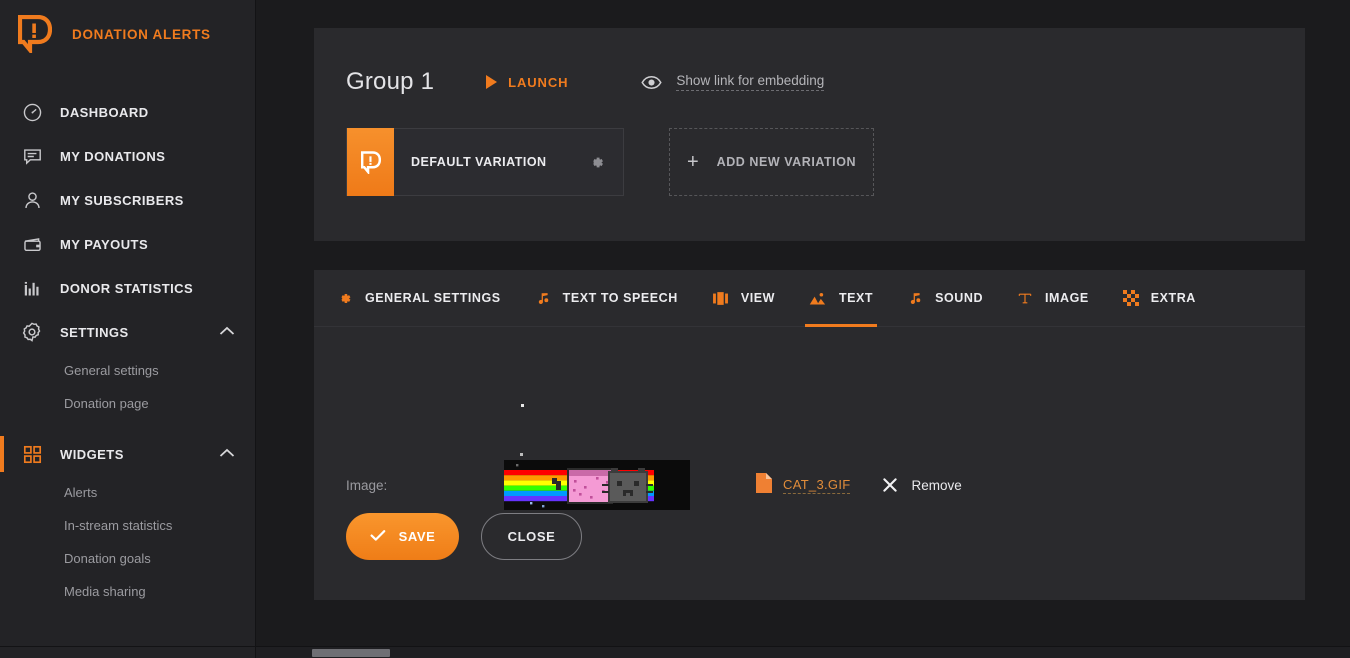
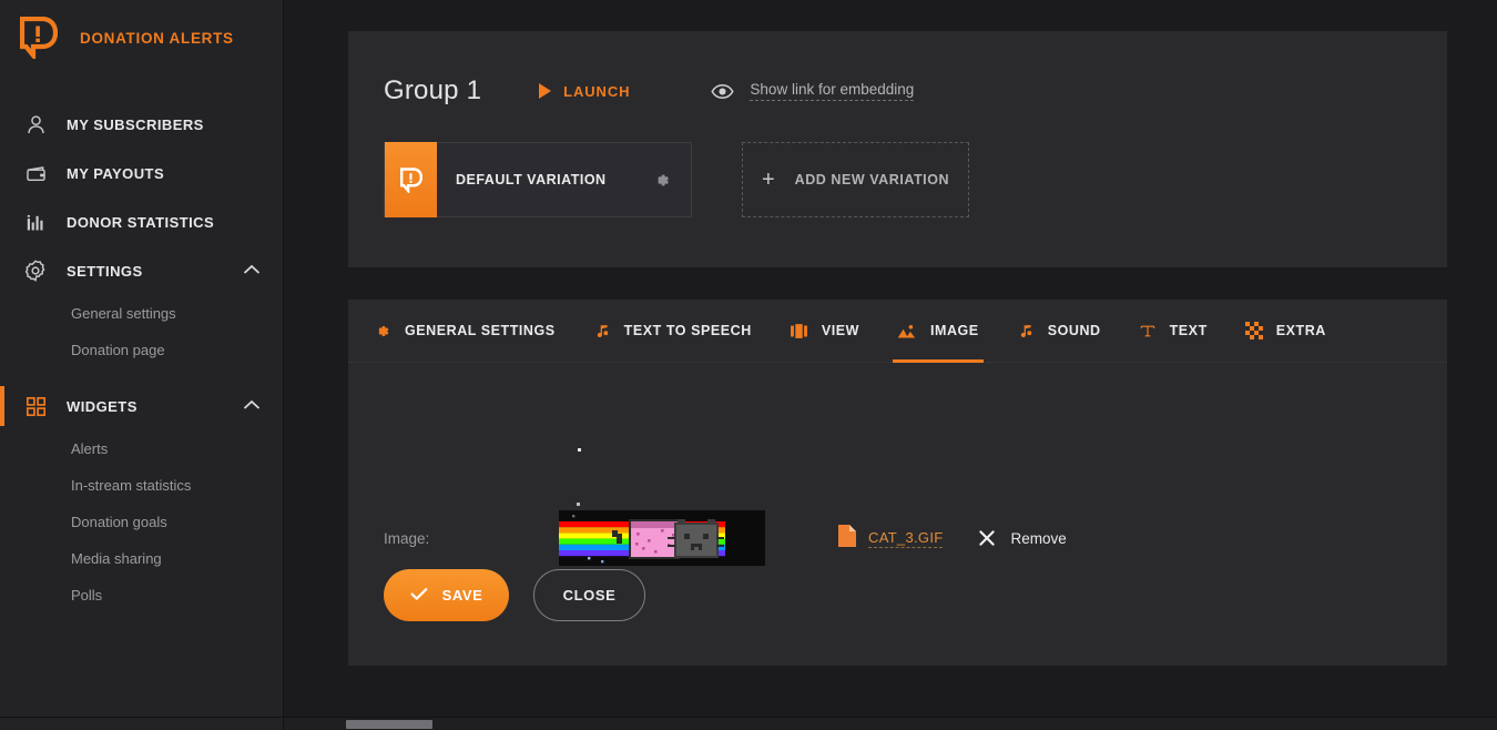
  DONATION ALERTS
- DASHBOARD
- MY DONATIONS
  MY SUBSCRIBERS
  MY PAYOUTS
  DONOR STATISTICS
  SETTINGS
  General settings
  Donation page
  WIDGETS
  Alerts
  In-stream statistics
  Donation goals
  Media sharing
+ Polls
  Group 1
  LAUNCH
  Show link for embedding
  DEFAULT VARIATION
  +
  ADD NEW VARIATION
  GENERAL SETTINGS
  TEXT TO SPEECH
  VIEW
- TEXT
+ IMAGE
  SOUND
- IMAGE
+ TEXT
  EXTRA
  Image:
  CAT_3.GIF
  Remove
  SAVE
  CLOSE
